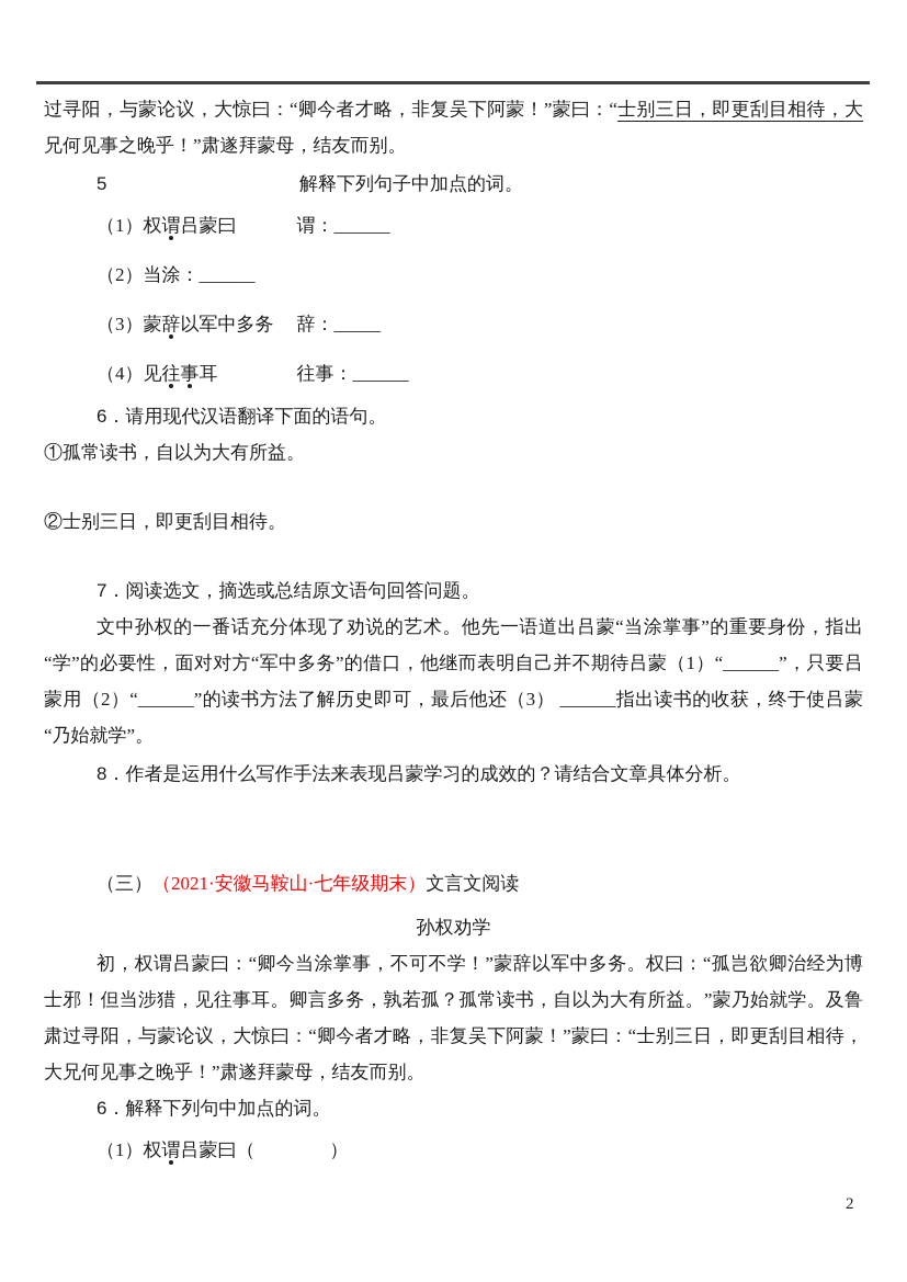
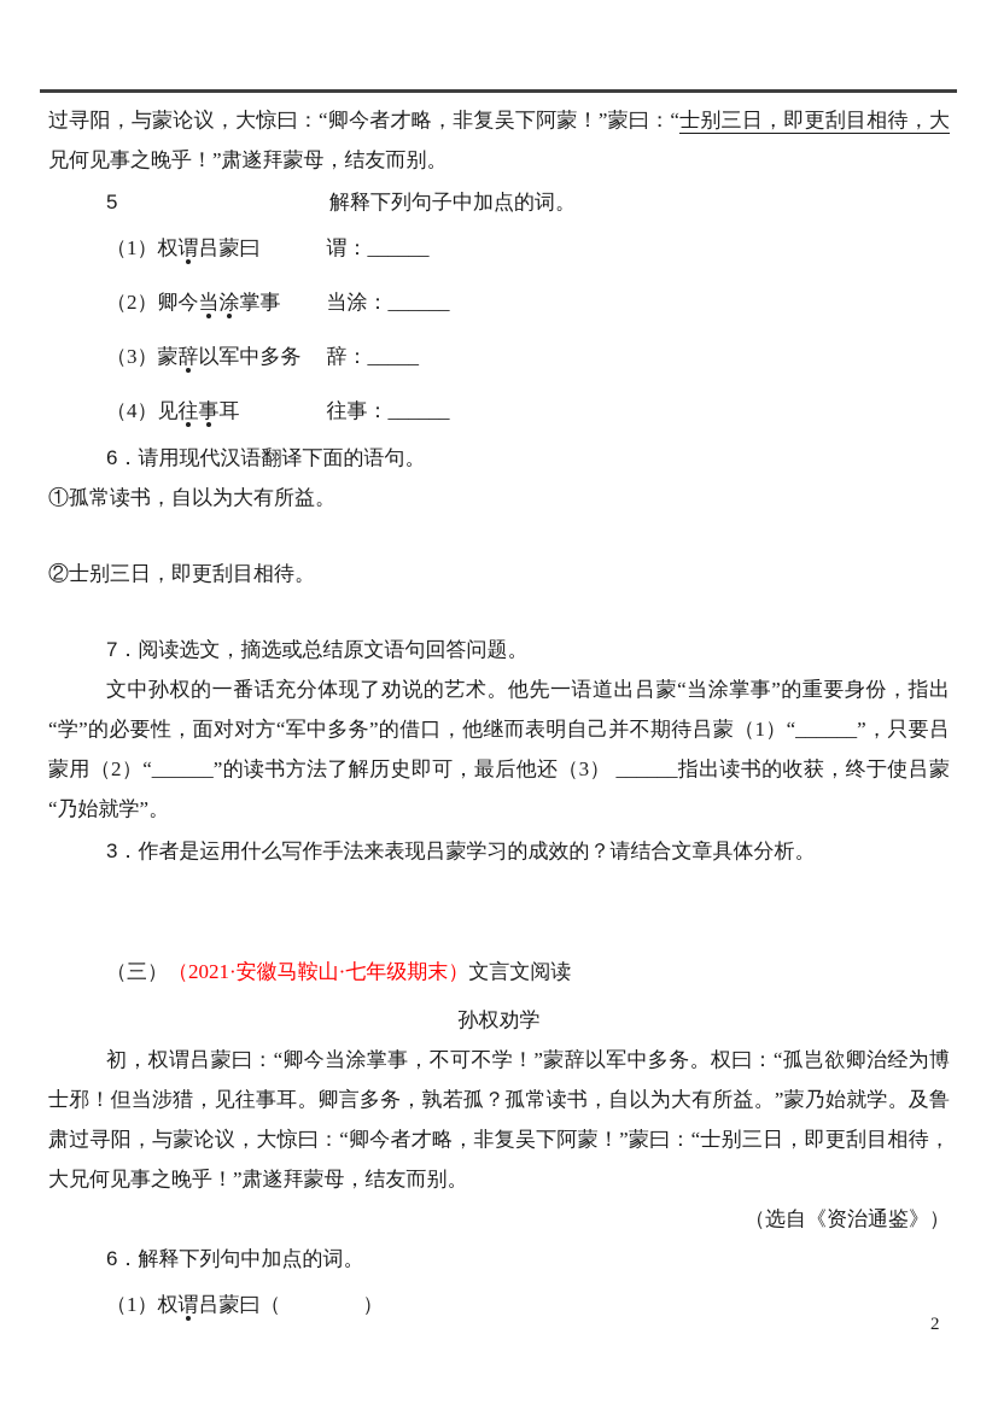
  过寻阳，与蒙论议，大惊曰：“卿今者才略，非复吴下阿蒙！”蒙曰：“士别三日，即更刮目相待，大兄何见事之晚乎！”肃遂拜蒙母，结友而别。
  5
  解释下列句子中加点的词。
  （1）
  权谓吕蒙曰
  谓：
  ______
  （2）
+ 卿今当涂掌事
  当涂：
  ______
  （3）
  蒙辞以军中多务
  辞：
  _____
  （4）
  见往事耳
  往事：
  ______
  6．请用现代汉语翻译下面的语句。
  ①孤常读书，自以为大有所益。
  ②士别三日，即更刮目相待。
  7．阅读选文，摘选或总结原文语句回答问题。
  文中孙权的一番话充分体现了劝说的艺术。他先一语道出吕蒙“当涂掌事”的重要身份，指出“学”的必要性，面对对方“军中多务”的借口，他继而表明自己并不期待吕蒙（1）“______”，只要吕蒙用（2）“______”的读书方法了解历史即可，最后他还（3） ______指出读书的收获，终于使吕蒙“乃始就学”。
- 8．作者是运用什么写作手法来表现吕蒙学习的成效的？请结合文章具体分析。
+ 3．作者是运用什么写作手法来表现吕蒙学习的成效的？请结合文章具体分析。
  （三）（2021·安徽马鞍山·七年级期末）文言文阅读
  孙权劝学
  初，权谓吕蒙曰：“卿今当涂掌事，不可不学！”蒙辞以军中多务。权曰：“孤岂欲卿治经为博士邪！但当涉猎，见往事耳。卿言多务，孰若孤？孤常读书，自以为大有所益。”蒙乃始就学。及鲁肃过寻阳，与蒙论议，大惊曰：“卿今者才略，非复吴下阿蒙！”蒙曰：“士别三日，即更刮目相待，大兄何见事之晚乎！”肃遂拜蒙母，结友而别。
+ （选自《资治通鉴》）
  6．解释下列句中加点的词。
  （1）
  权谓吕蒙曰
  （ ）
  2
